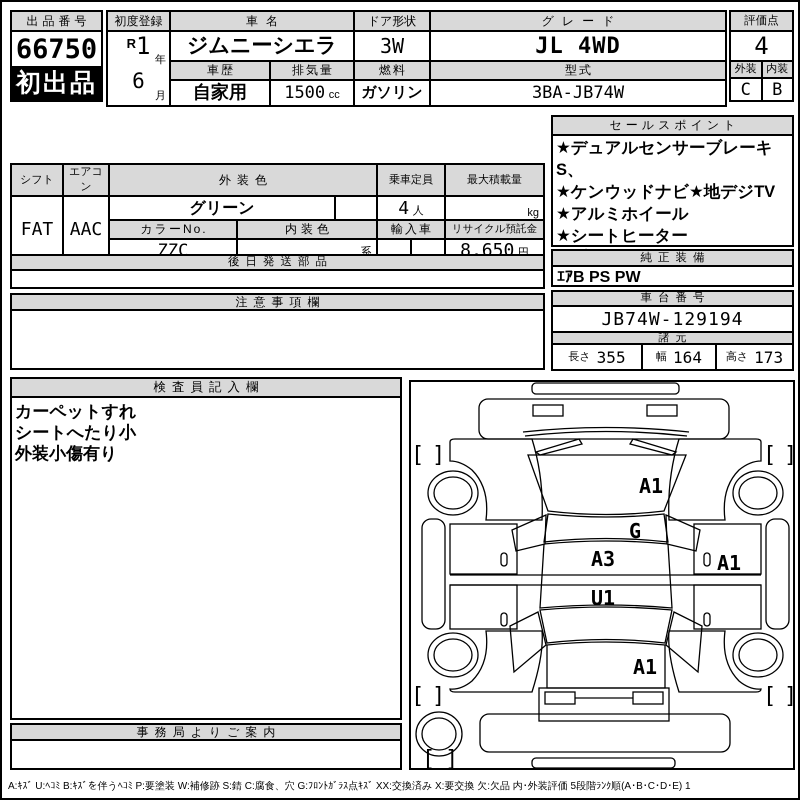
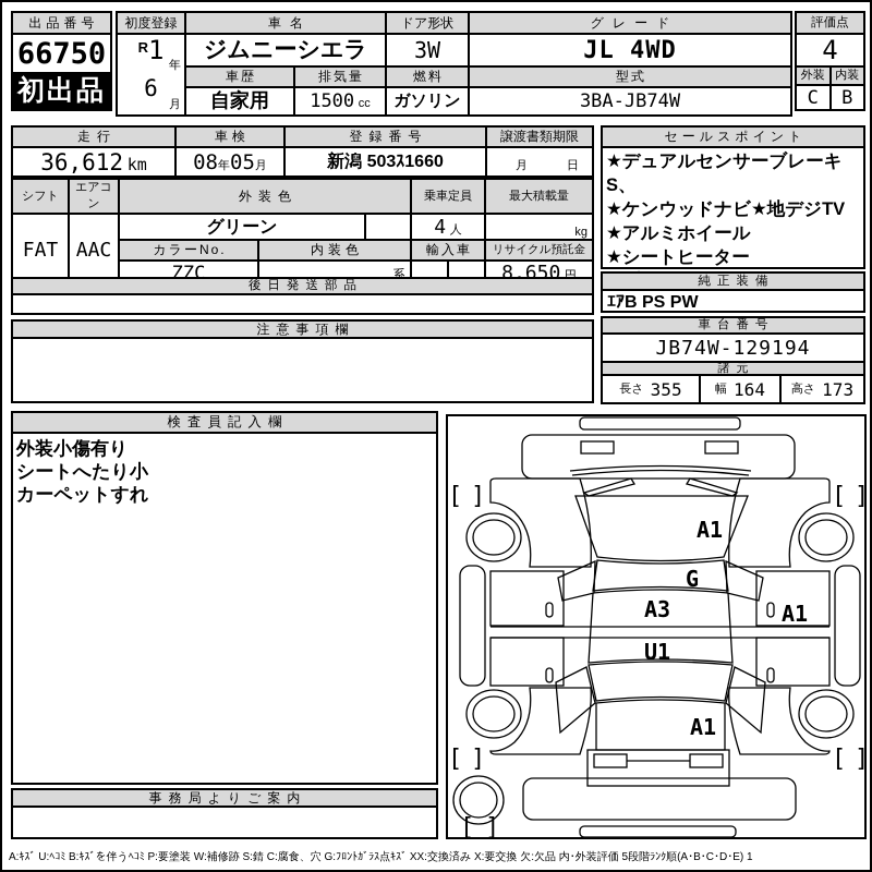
  出品番号
  66750
  初出品
  初度登録	車名	ドア形状	グレード
  R1 年 6 月	ジムニーシエラ	3W	JL 4WD
  車歴	排気量	燃料	型式
  自家用	1500 cc	ガソリン	3BA-JB74W
  評価点
  4
  外装	内装
  C	B
+ 走行	車検	登録番号	譲渡書類期限
+ 36,612 km	08年05月	新潟 503ｽ1660	月 日
  シフト	エアコン	外装色	乗車定員	最大積載量
  FAT	AAC	グリーン		4 人	kg
  カラーNo.	内装色	輸入車	リサイクル預託金
  ZZC	系		8,650 円
  セールスポイント
  ★デュアルセンサーブレーキS、
  ★ケンウッドナビ★地デジTV
  ★アルミホイール
  ★シートヒーター
  後日発送部品
  純正装備
  ｴｱB PS PW
  注意事項欄
  車台番号
  JB74W-129194
  諸元
  長さ
  355
  幅
  164
  高さ
  173
  検査員記入欄
- カーペットすれ
+ 外装小傷有り
  シートへたり小
- 外装小傷有り
+ カーペットすれ
  事務局よりご案内
  [
  ]
  [
  ]
  [
  ]
  [
  ]
  [
  ]
  A1
  G
  A3
  A1
  U1
  A1
  A:ｷｽﾞ U:ﾍｺﾐ B:ｷｽﾞを伴うﾍｺﾐ P:要塗装 W:補修跡 S:錆 C:腐食、穴 G:ﾌﾛﾝﾄｶﾞﾗｽ点ｷｽﾞ XX:交換済み X:要交換 欠:欠品 内･外装評価 5段階ﾗﾝｸ順(A･B･C･D･E) 1
